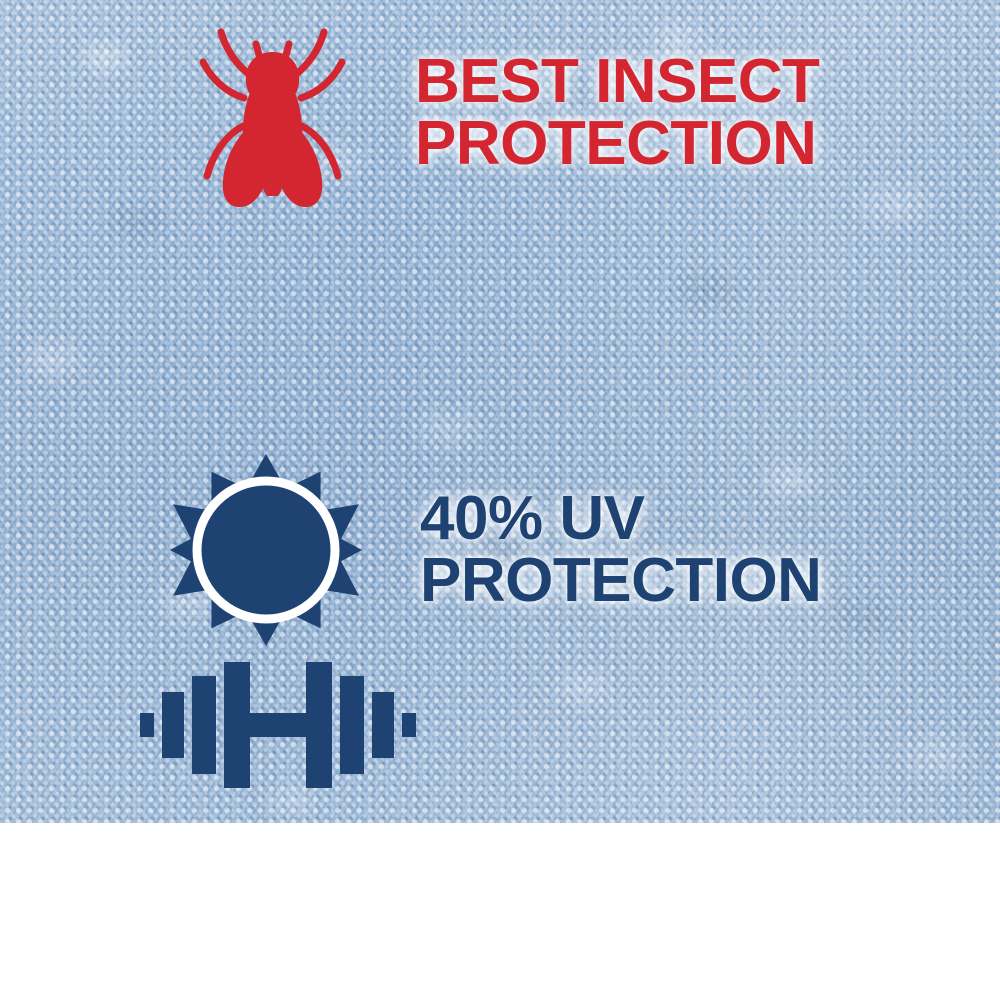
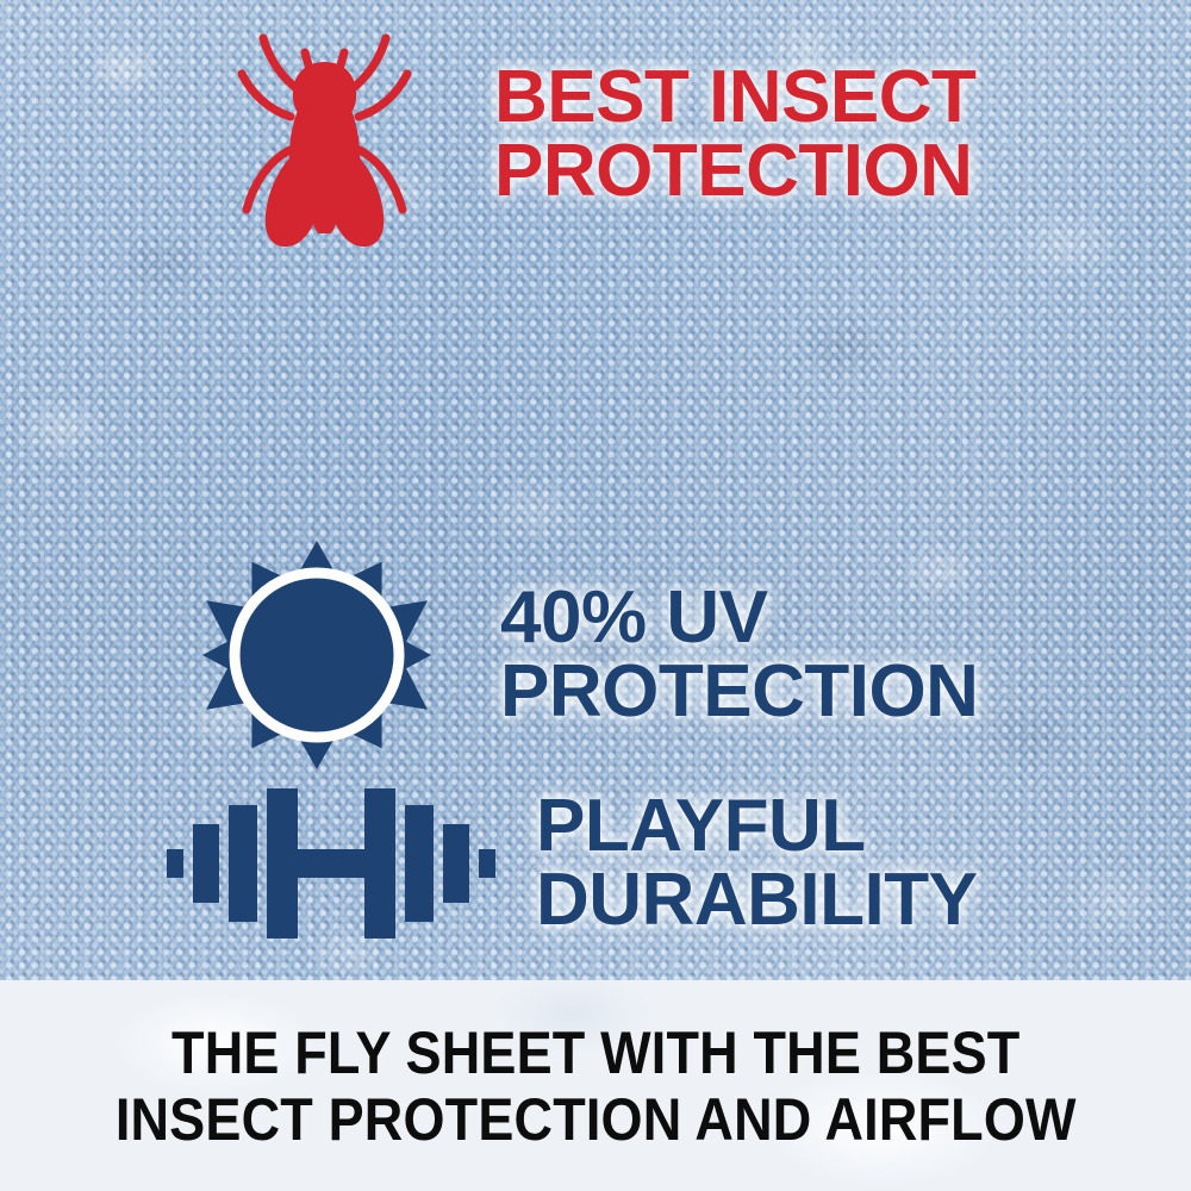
  BEST INSECT
  PROTECTION
  40% UV
  PROTECTION
+ PLAYFUL
+ DURABILITY
+ THE FLY SHEET WITH THE BEST
+ INSECT PROTECTION AND AIRFLOW
